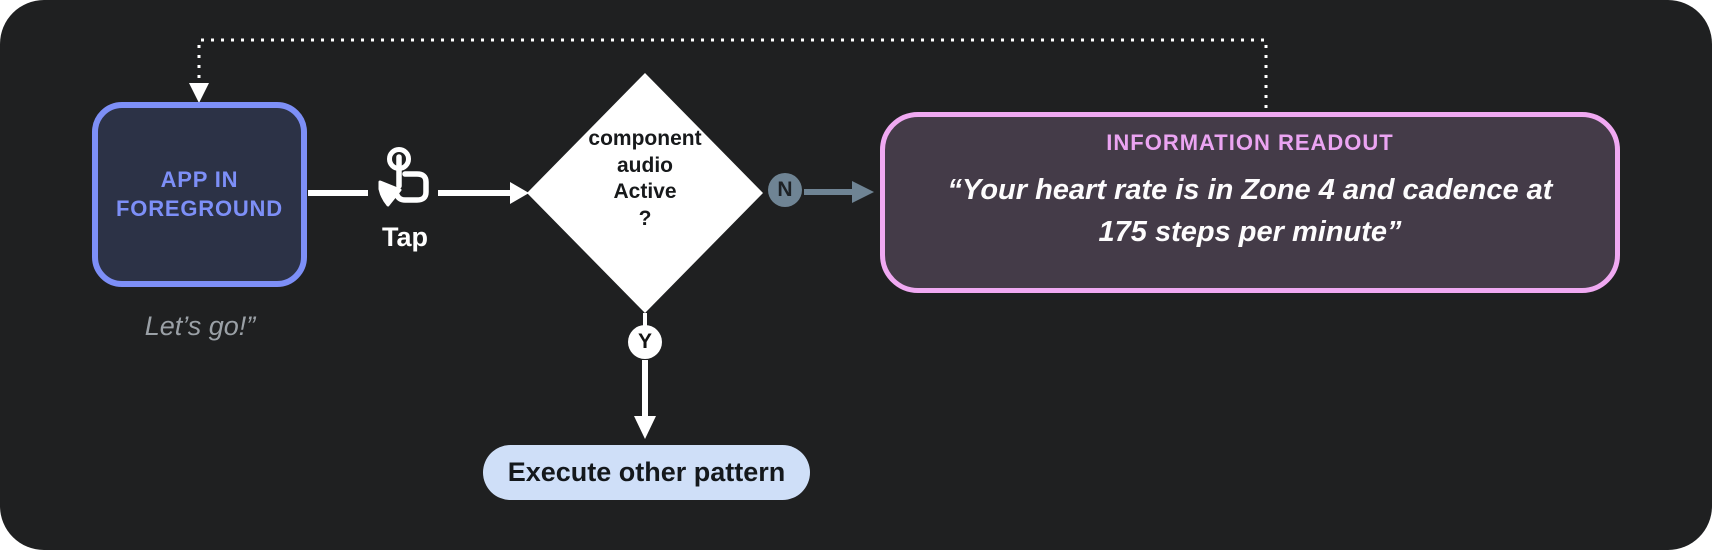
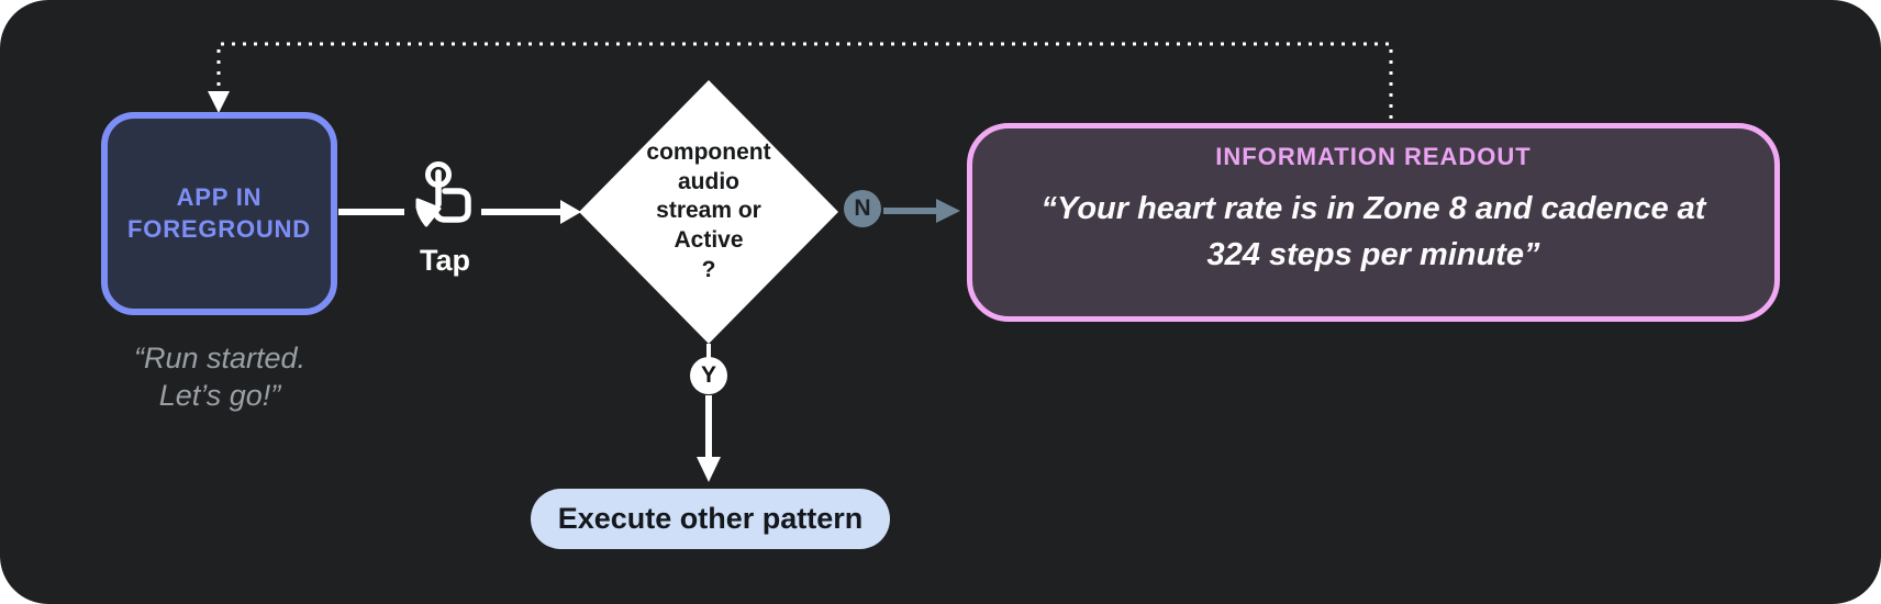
  APP IN
  FOREGROUND
+ “Run started.
  Let’s go!”
  Tap
  component
  audio
+ stream or
  Active
  ?
  N
  Y
  INFORMATION READOUT
- “Your heart rate is in Zone 4 and cadence at
+ “Your heart rate is in Zone 8 and cadence at
- 175 steps per minute”
+ 324 steps per minute”
  Execute other pattern
